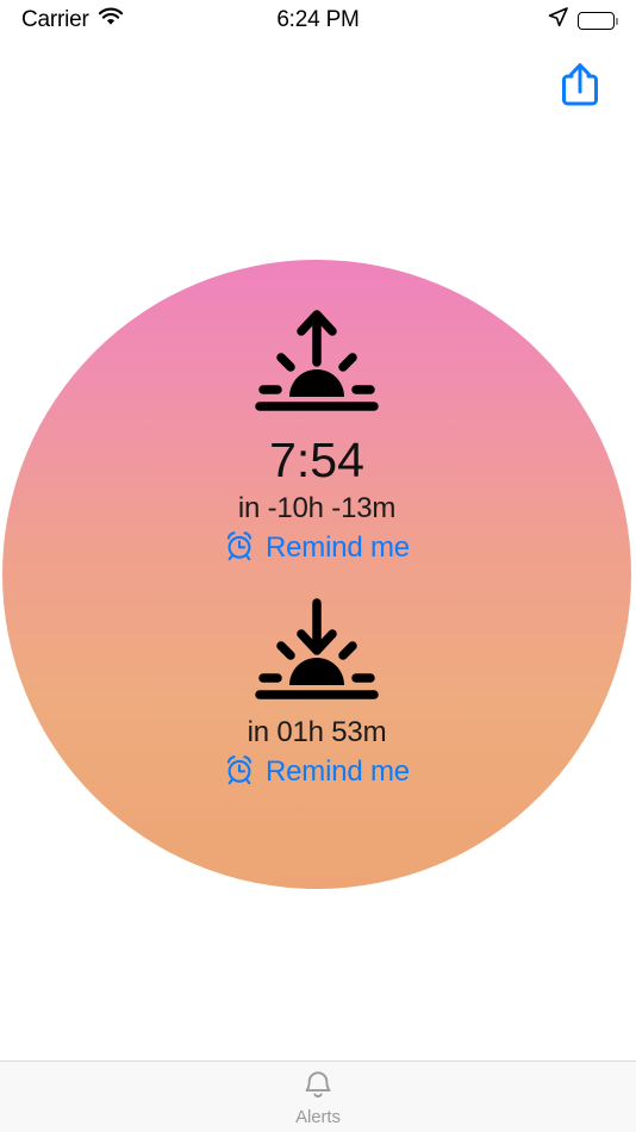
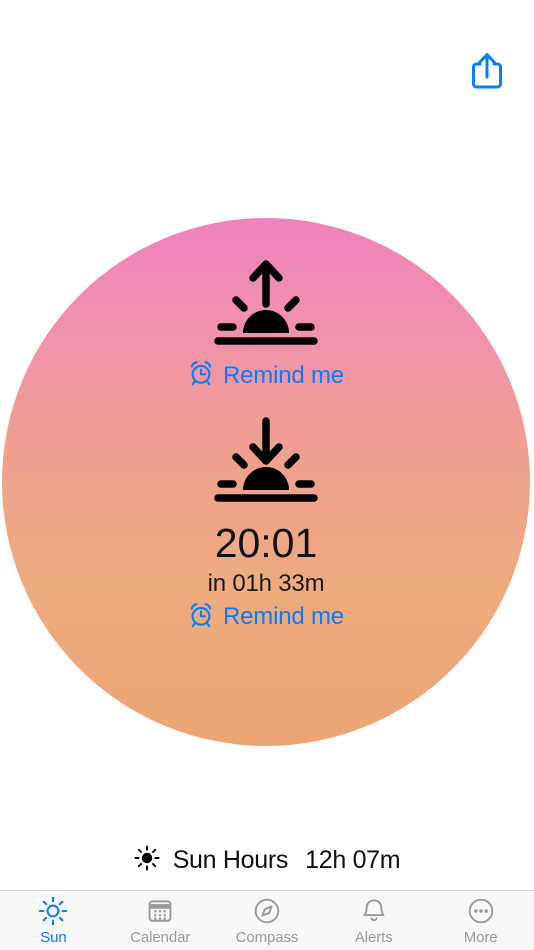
- Carrier
- 6:24 PM
- 7:54
- in -10h -13m
  Remind me
+ 20:01
- in 01h 53m
+ in 01h 33m
  Remind me
+ Sun Hours
+ 12h 07m
+ Sun
+ Calendar
+ Compass
  Alerts
+ More
